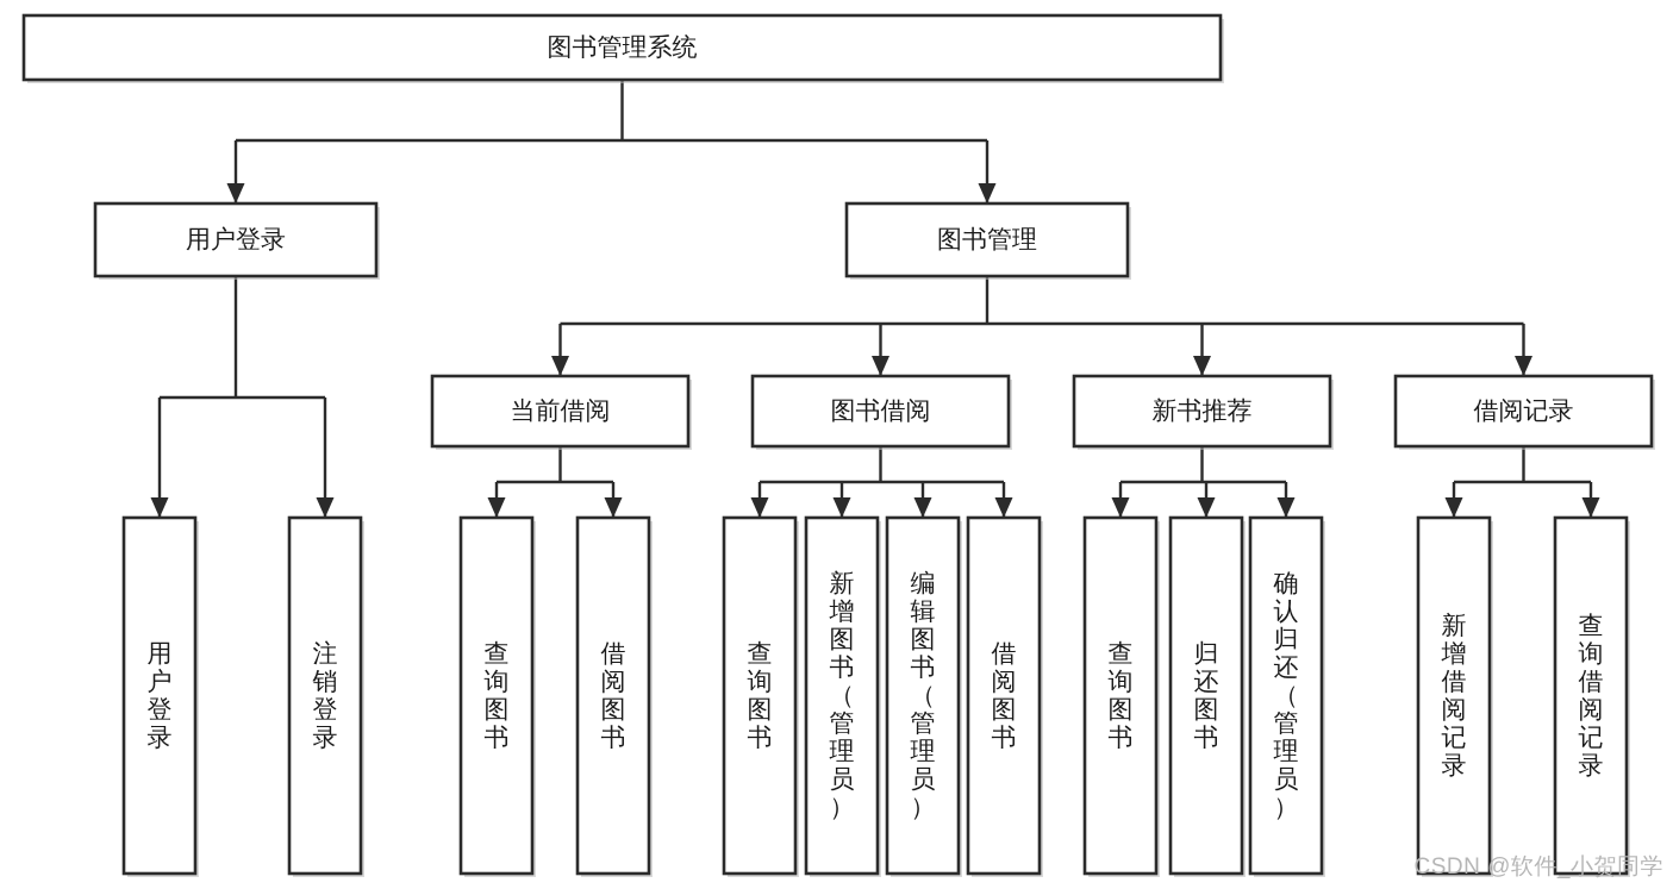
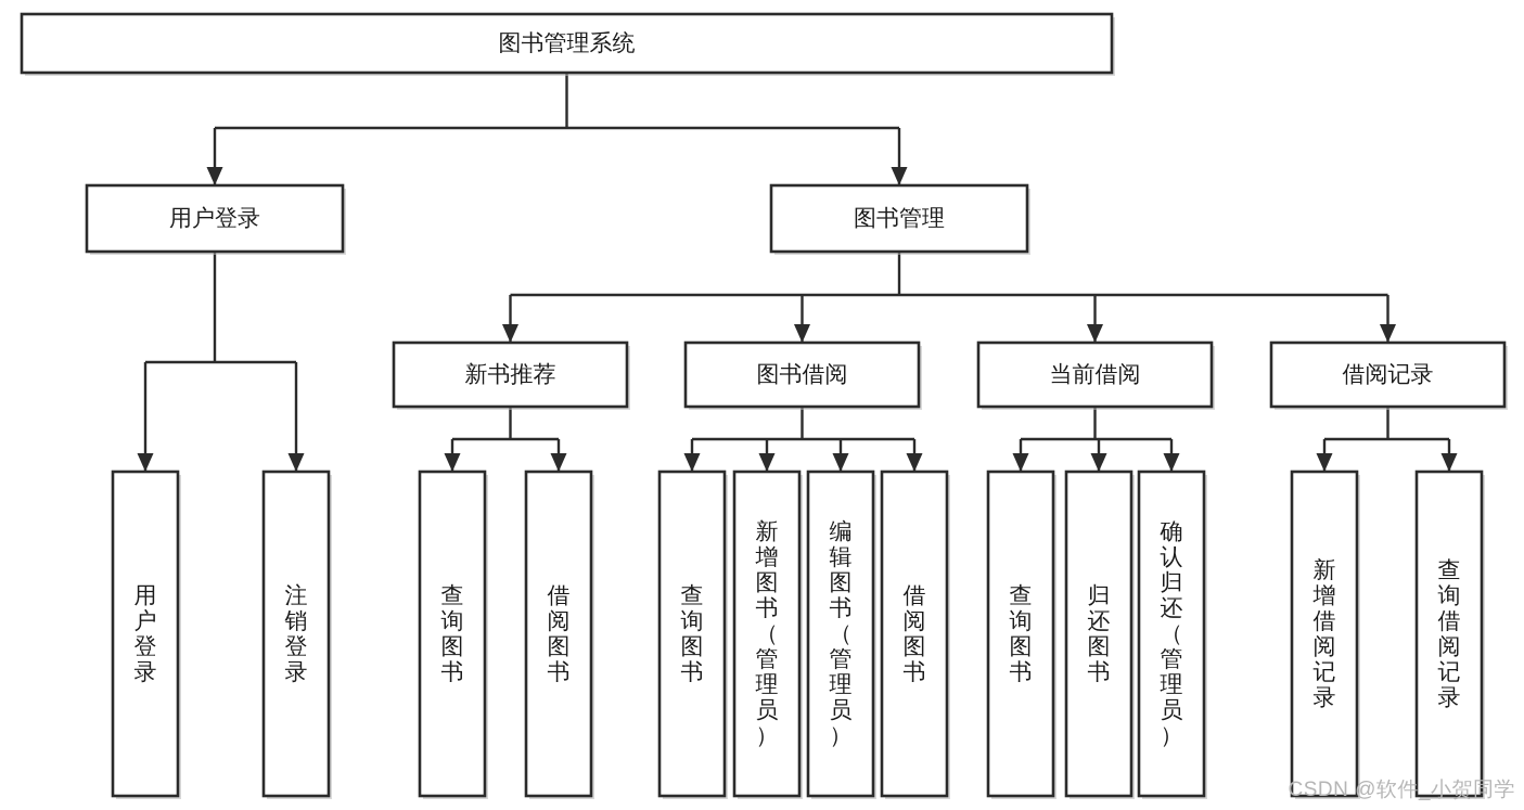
  图书管理系统
  用户登录
  图书管理
- 当前借阅
+ 新书推荐
  图书借阅
- 新书推荐
+ 当前借阅
  借阅记录
  用户登录
  注销登录
  查询图书
  借阅图书
  查询图书
  新增图书（管理员）
  编辑图书（管理员）
  借阅图书
  查询图书
  归还图书
  确认归还（管理员）
  新增借阅记录
  查询借阅记录
  CSDN @软件_小贺同学
